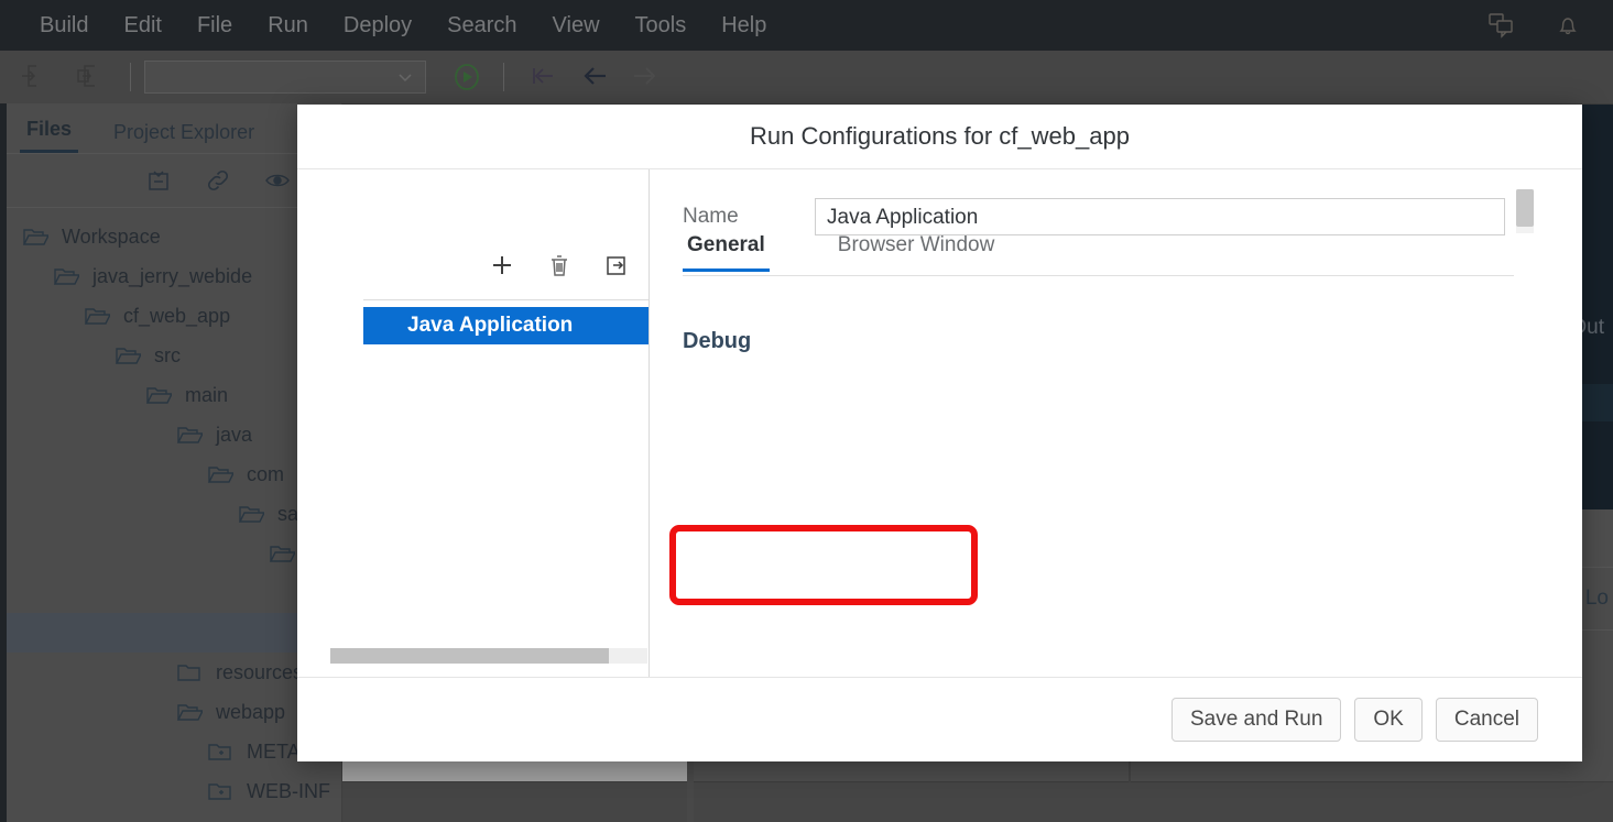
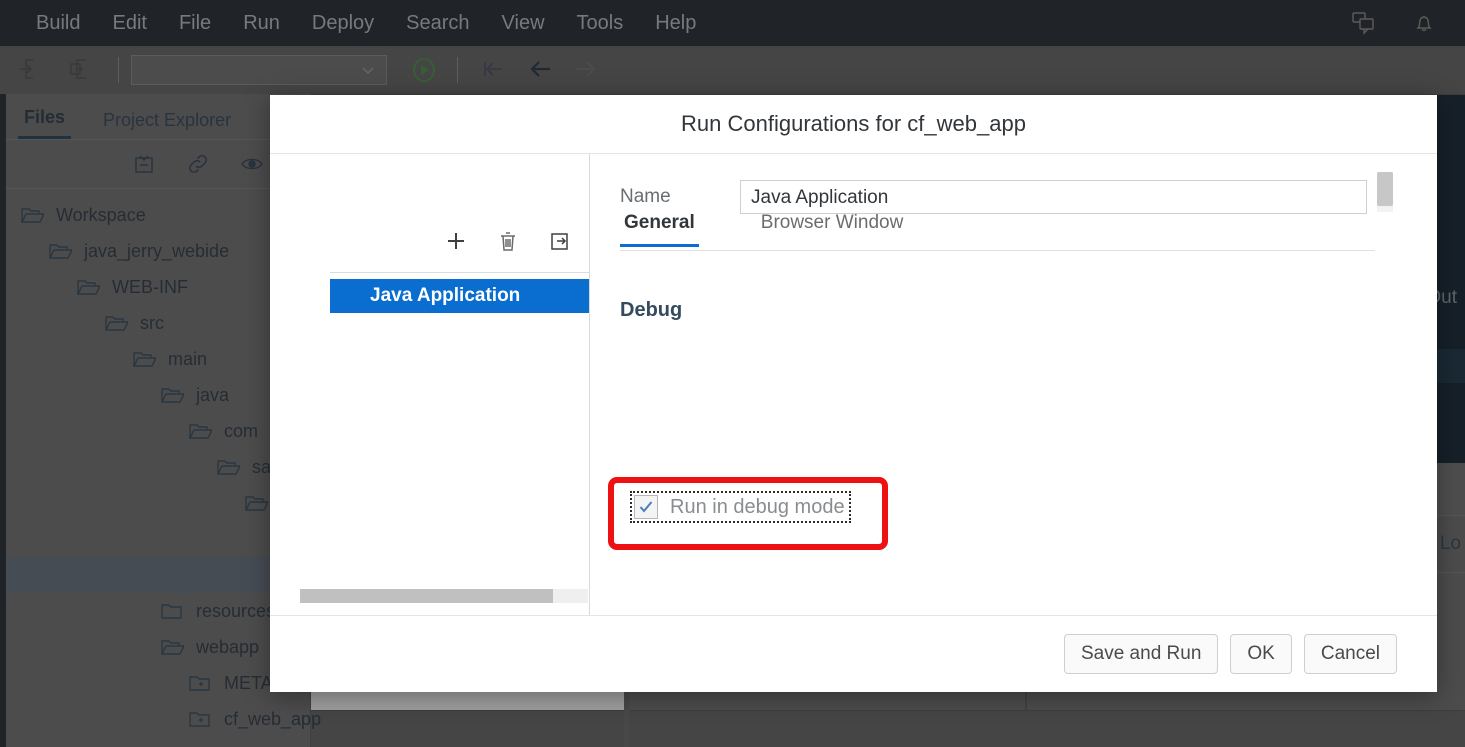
  Lo
  Build
  Edit
  File
  Run
  Deploy
  Search
  View
  Tools
  Help
  Files
  Project Explorer
  Workspace
  java_jerry_webide
- cf_web_app
+ WEB-INF
  src
  main
  java
  com
  resource
  webapp
- WEB-INF
+ cf_web_app
  Run Configurations for cf_web_app
  Java Application
  Name
  Java Application
  General
  Browser Window
  Debug
+ Run in debug mode
  Save and Run
  OK
  Cancel
